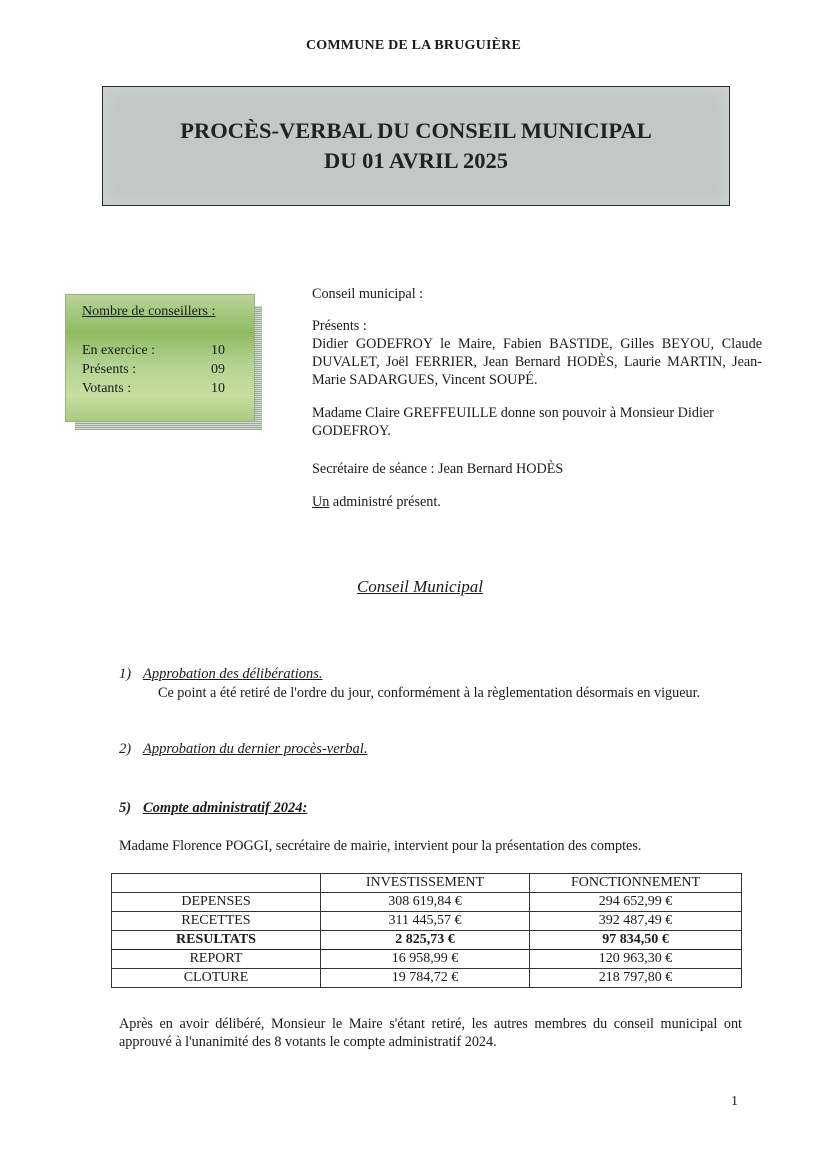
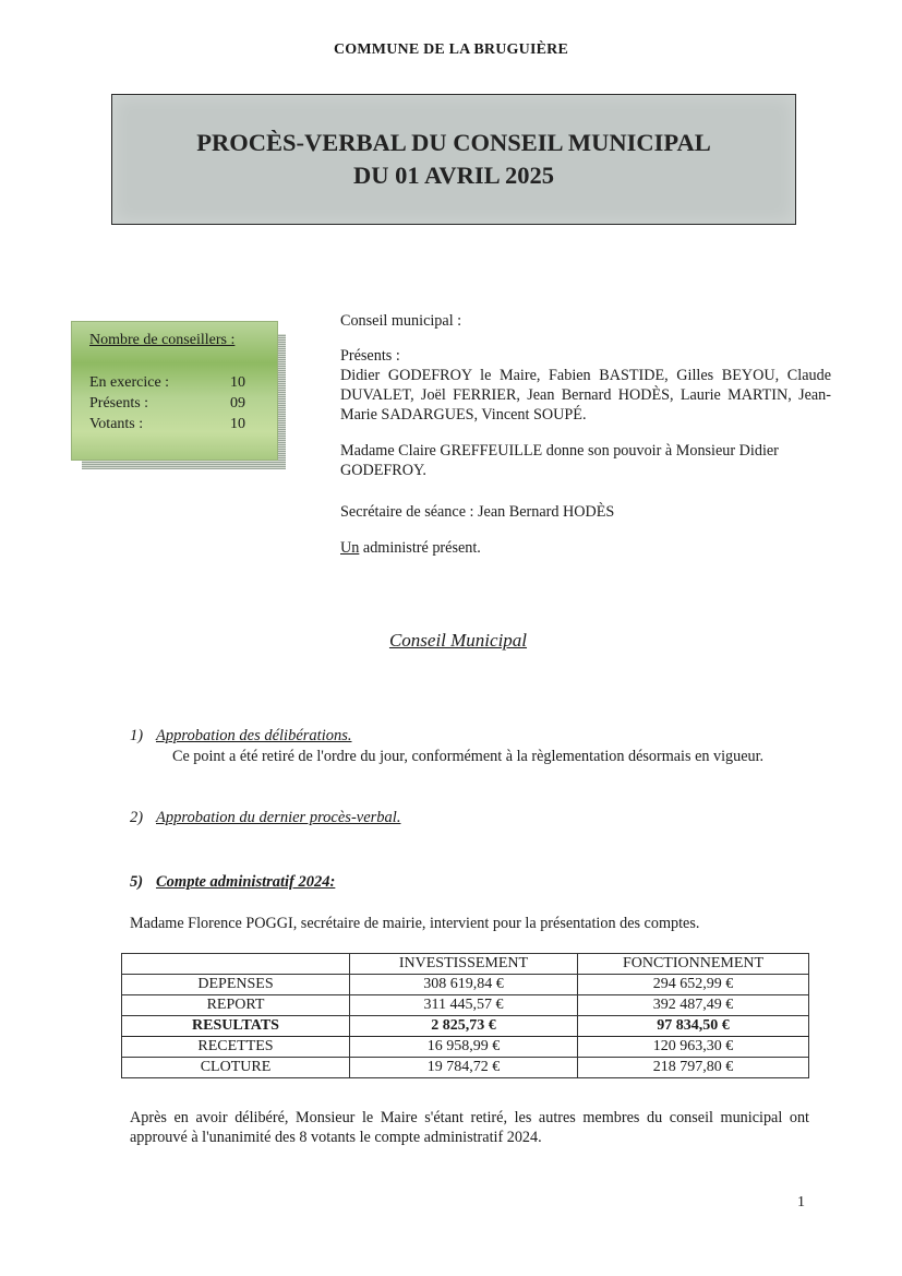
  COMMUNE DE LA BRUGUIÈRE
  PROCÈS-VERBAL DU CONSEIL MUNICIPAL
  DU 01 AVRIL 2025
  Nombre de conseillers :
  En exercice :
  10
  Présents :
  09
  Votants :
  10
  Conseil municipal :
  Présents :
  Didier GODEFROY le Maire, Fabien BASTIDE, Gilles BEYOU, Claude DUVALET, Joël FERRIER, Jean Bernard HODÈS, Laurie MARTIN, Jean-Marie SADARGUES, Vincent SOUPÉ.
  Madame Claire GREFFEUILLE donne son pouvoir à Monsieur Didier GODEFROY.
  Secrétaire de séance : Jean Bernard HODÈS
  Un administré présent.
  Conseil Municipal
  1) Approbation des délibérations.
  Ce point a été retiré de l'ordre du jour, conformément à la règlementation désormais en vigueur.
  2) Approbation du dernier procès-verbal.
  5) Compte administratif 2024:
  Madame Florence POGGI, secrétaire de mairie, intervient pour la présentation des comptes.
  	INVESTISSEMENT	FONCTIONNEMENT
  DEPENSES	308 619,84 €	294 652,99 €
- RECETTES	311 445,57 €	392 487,49 €
+ REPORT	311 445,57 €	392 487,49 €
  RESULTATS	2 825,73 €	97 834,50 €
- REPORT	16 958,99 €	120 963,30 €
+ RECETTES	16 958,99 €	120 963,30 €
  CLOTURE	19 784,72 €	218 797,80 €
  Après en avoir délibéré, Monsieur le Maire s'étant retiré, les autres membres du conseil municipal ont approuvé à l'unanimité des 8 votants le compte administratif 2024.
  1
